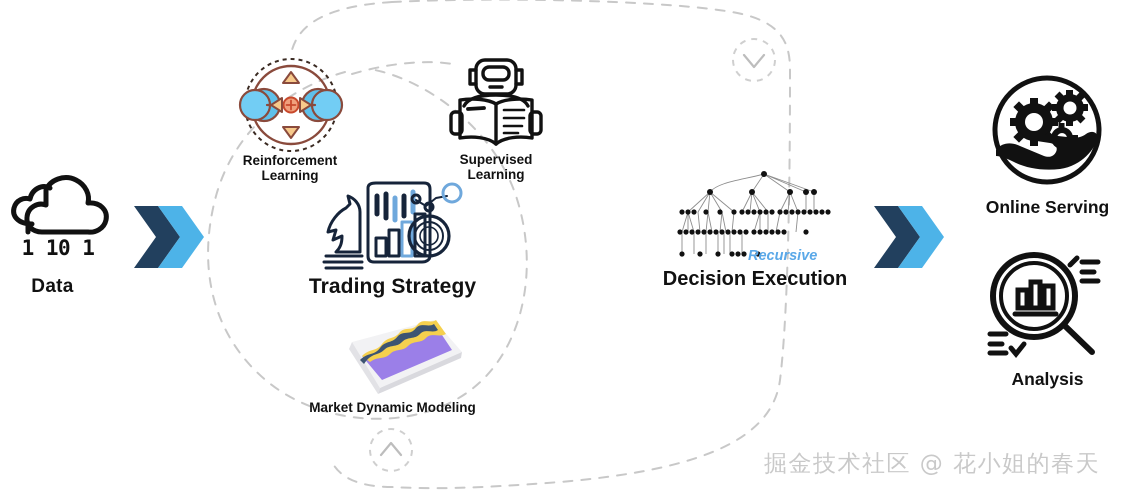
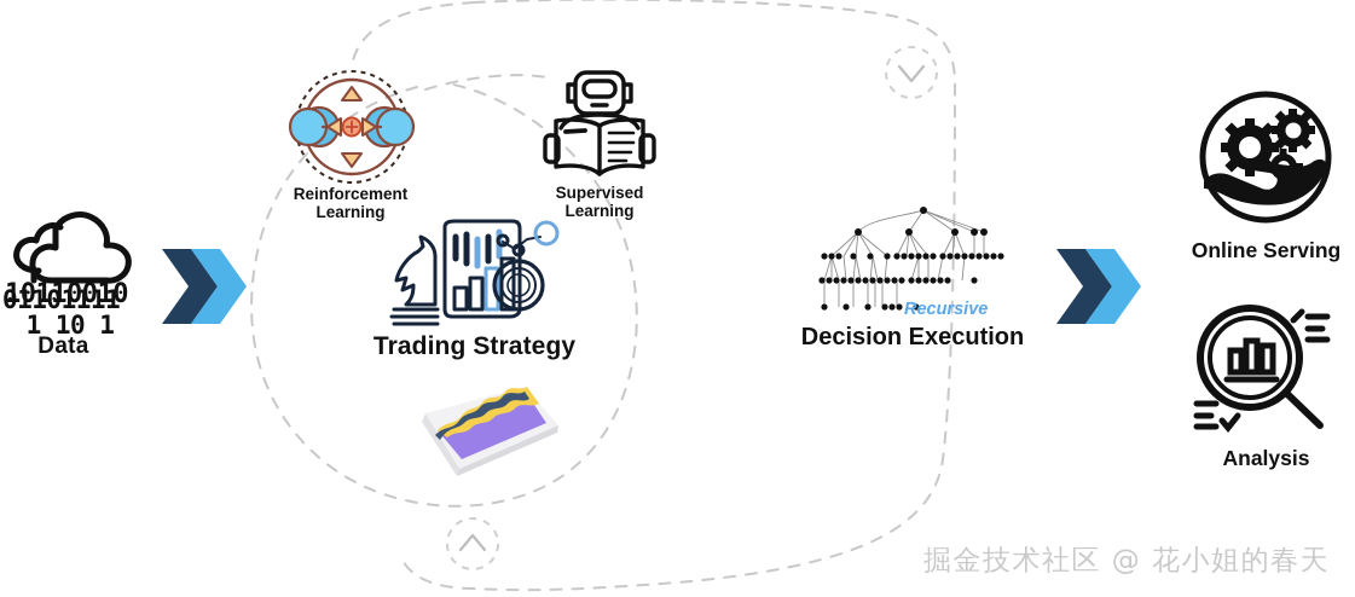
+ 10110010
+ 01101111
  1 10 1
  Data
  Reinforcement
  Learning
  Supervised
  Learning
  Trading Strategy
- Market Dynamic Modeling
  Recursive
  Decision Execution
  Online Serving
  Analysis
  掘金技术社区 @ 花小姐的春天
